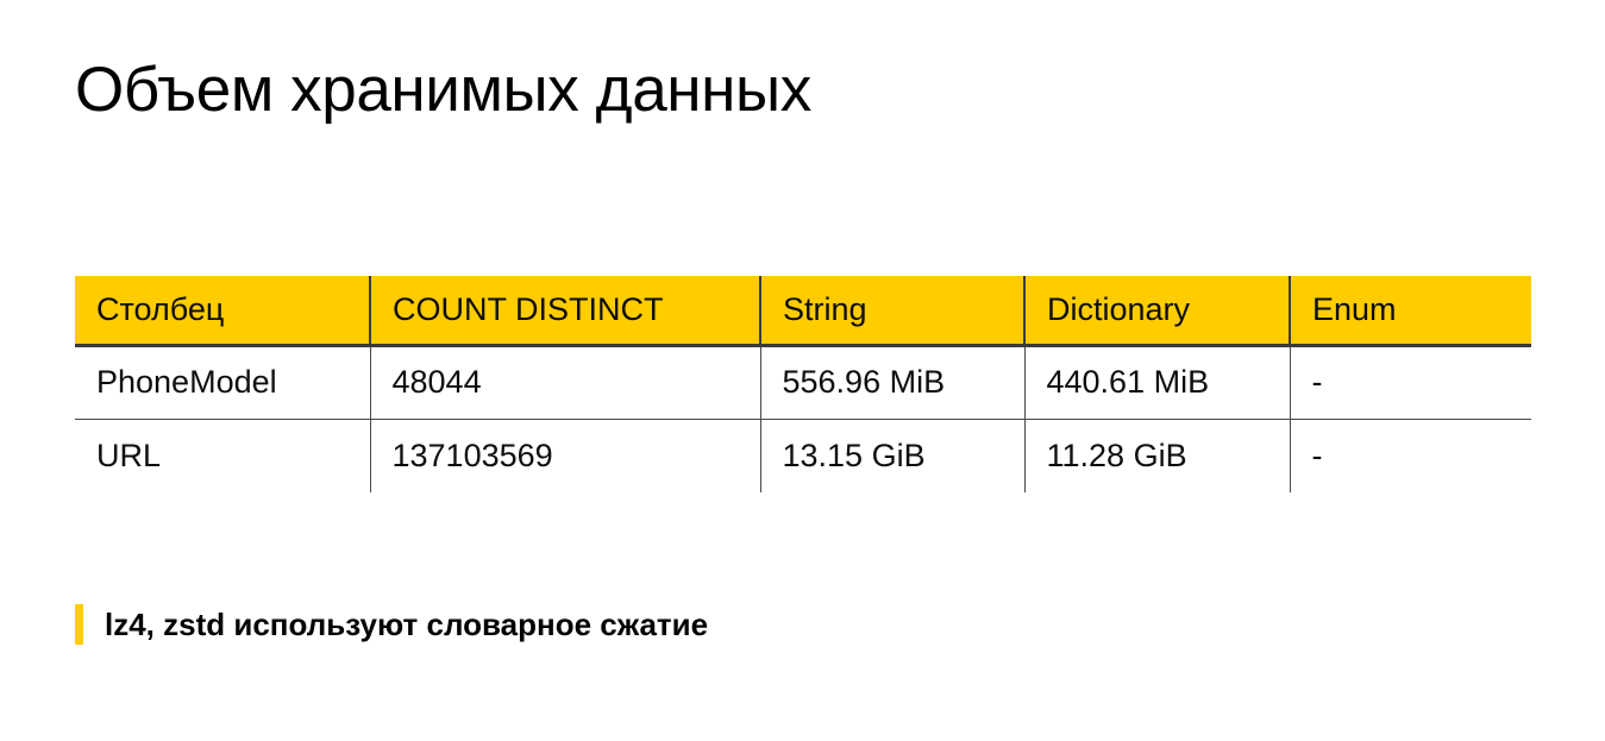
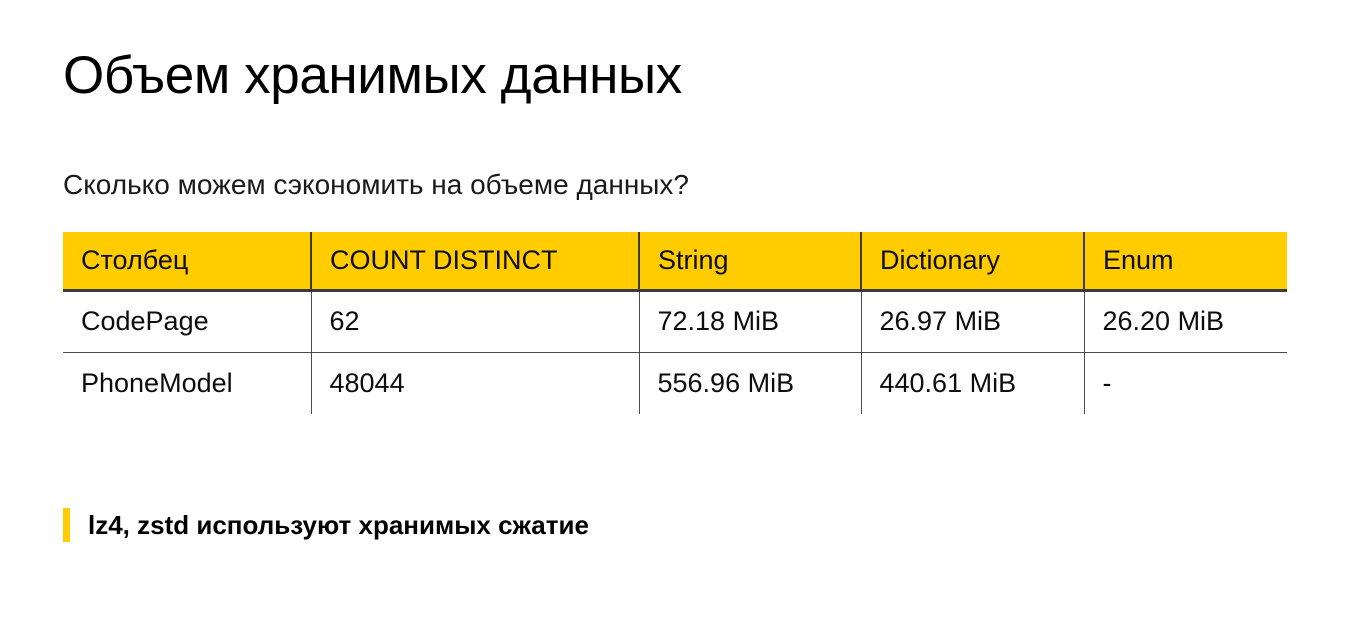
  Объем хранимых данных
+ Сколько можем сэкономить на объеме данных?
  Столбец	COUNT DISTINCT	String	Dictionary	Enum
+ CodePage	62	72.18 MiB	26.97 MiB	26.20 MiB
  PhoneModel	48044	556.96 MiB	440.61 MiB	-
- URL	137103569	13.15 GiB	11.28 GiB	-
- lz4, zstd используют словарное сжатие
+ lz4, zstd используют хранимых сжатие
